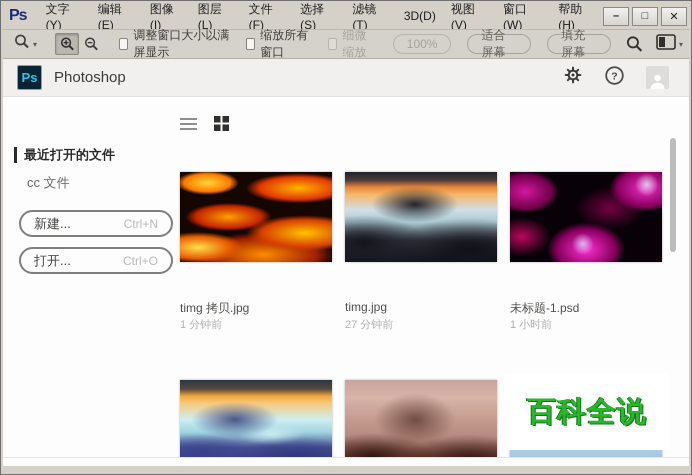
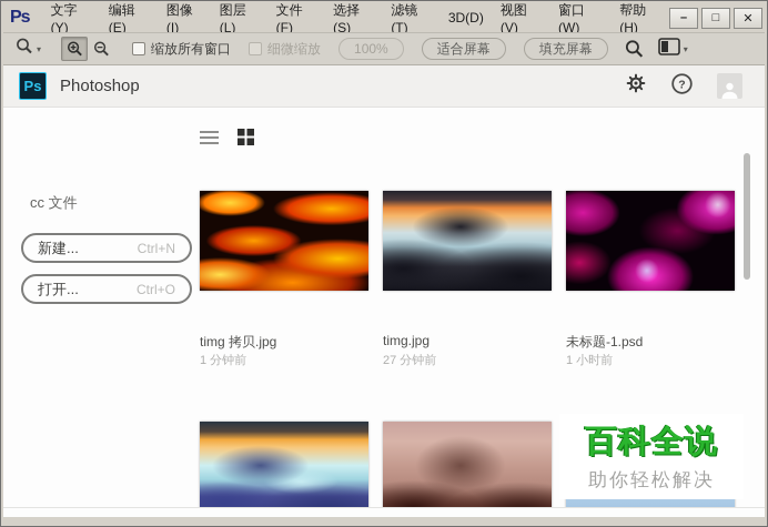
  Ps
  文字(Y)
  编辑(E)
  图像(I)
  图层(L)
  文件(F)
  选择(S)
  滤镜(T)
  3D(D)
  视图(V)
  窗口(W)
  帮助(H)
  –
  □
  ✕
  ▾
- 调整窗口大小以满屏显示
  缩放所有窗口
  细微缩放
  100%
  适合屏幕
  填充屏幕
  ▾
  Ps
  Photoshop
  ?
- 最近打开的文件
  cc 文件
  新建...
  Ctrl+N
  打开...
  Ctrl+O
  timg 拷贝.jpg
  1 分钟前
  timg.jpg
  27 分钟前
  未标题-1.psd
  1 小时前
  百科全说
+ 助你轻松解决
